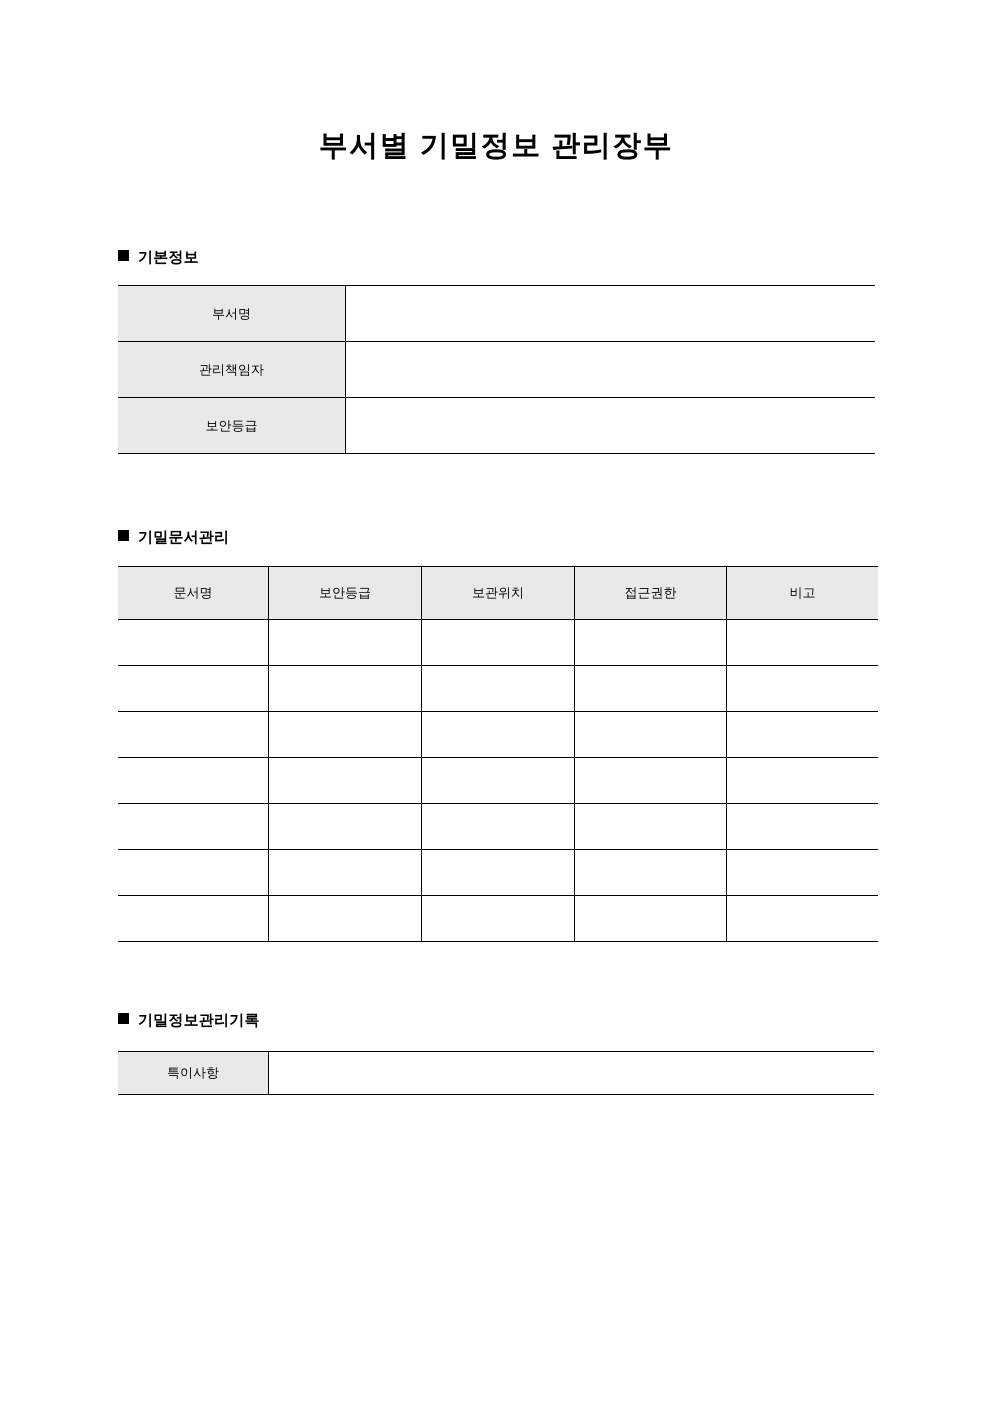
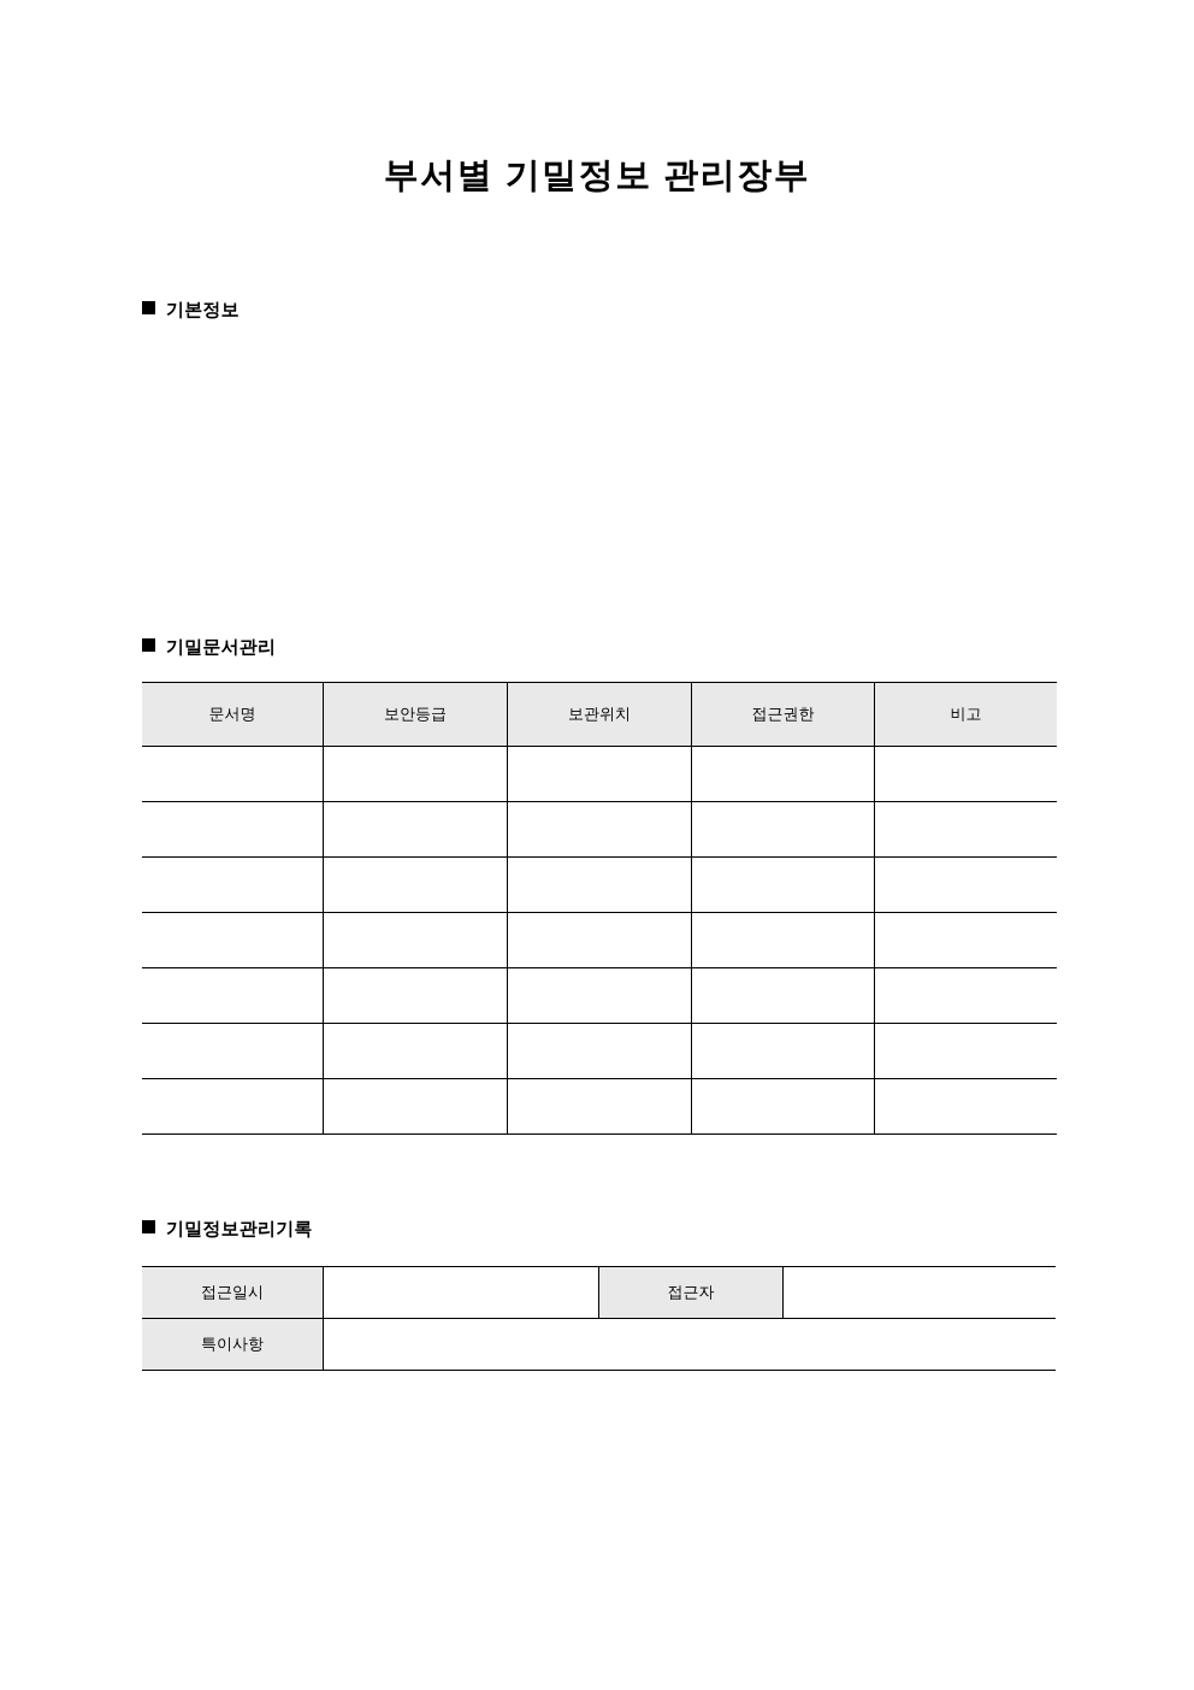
  부서별 기밀정보 관리장부
  기본정보
- 부서명
- 관리책임자
- 보안등급
  기밀문서관리
  문서명	보안등급	보관위치	접근권한	비고
  기밀정보관리기록
+ 접근일시		접근자
  특이사항
